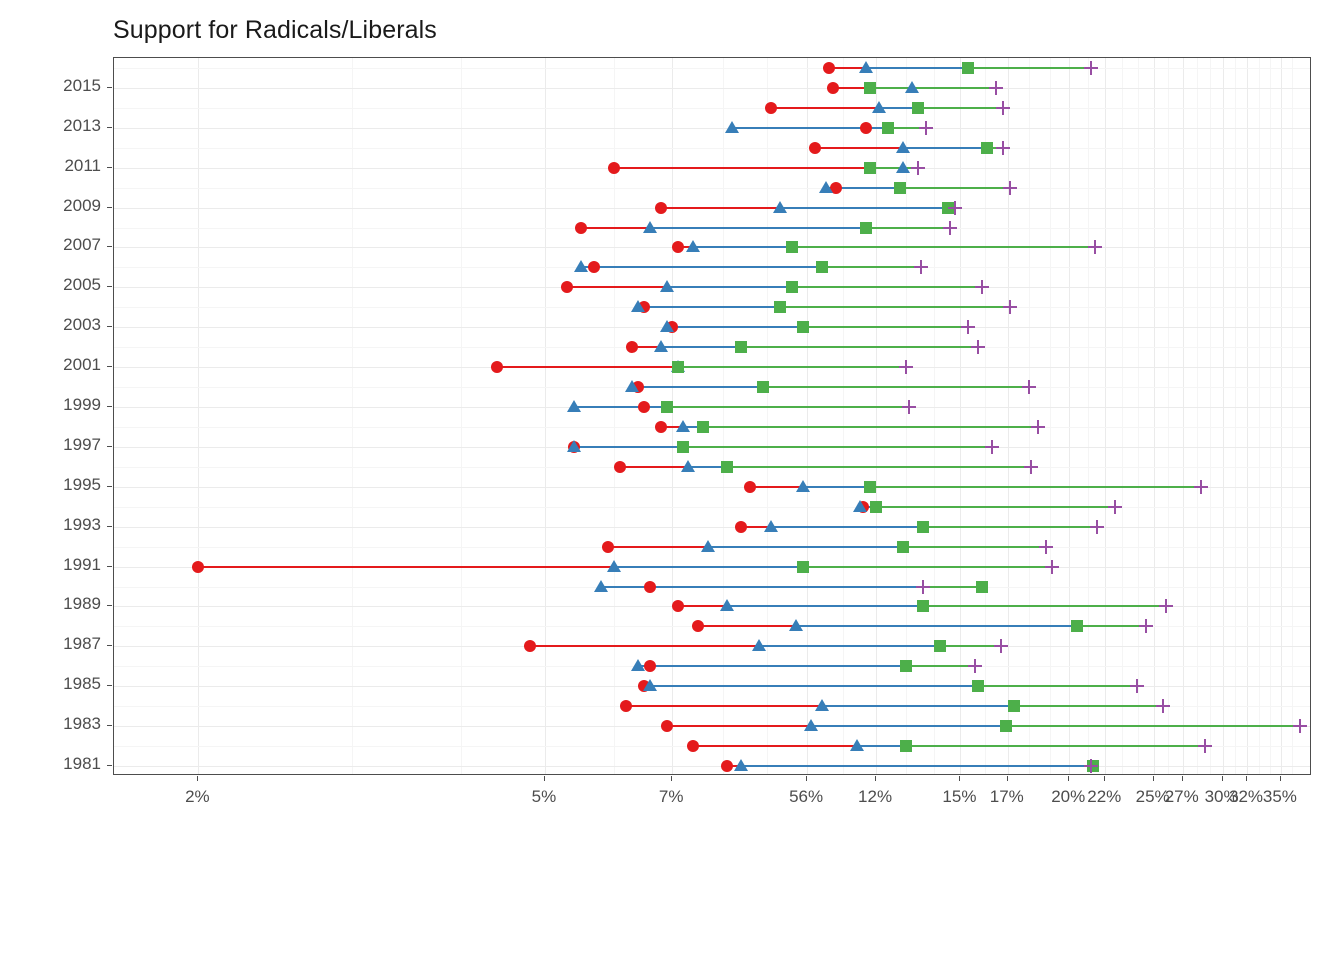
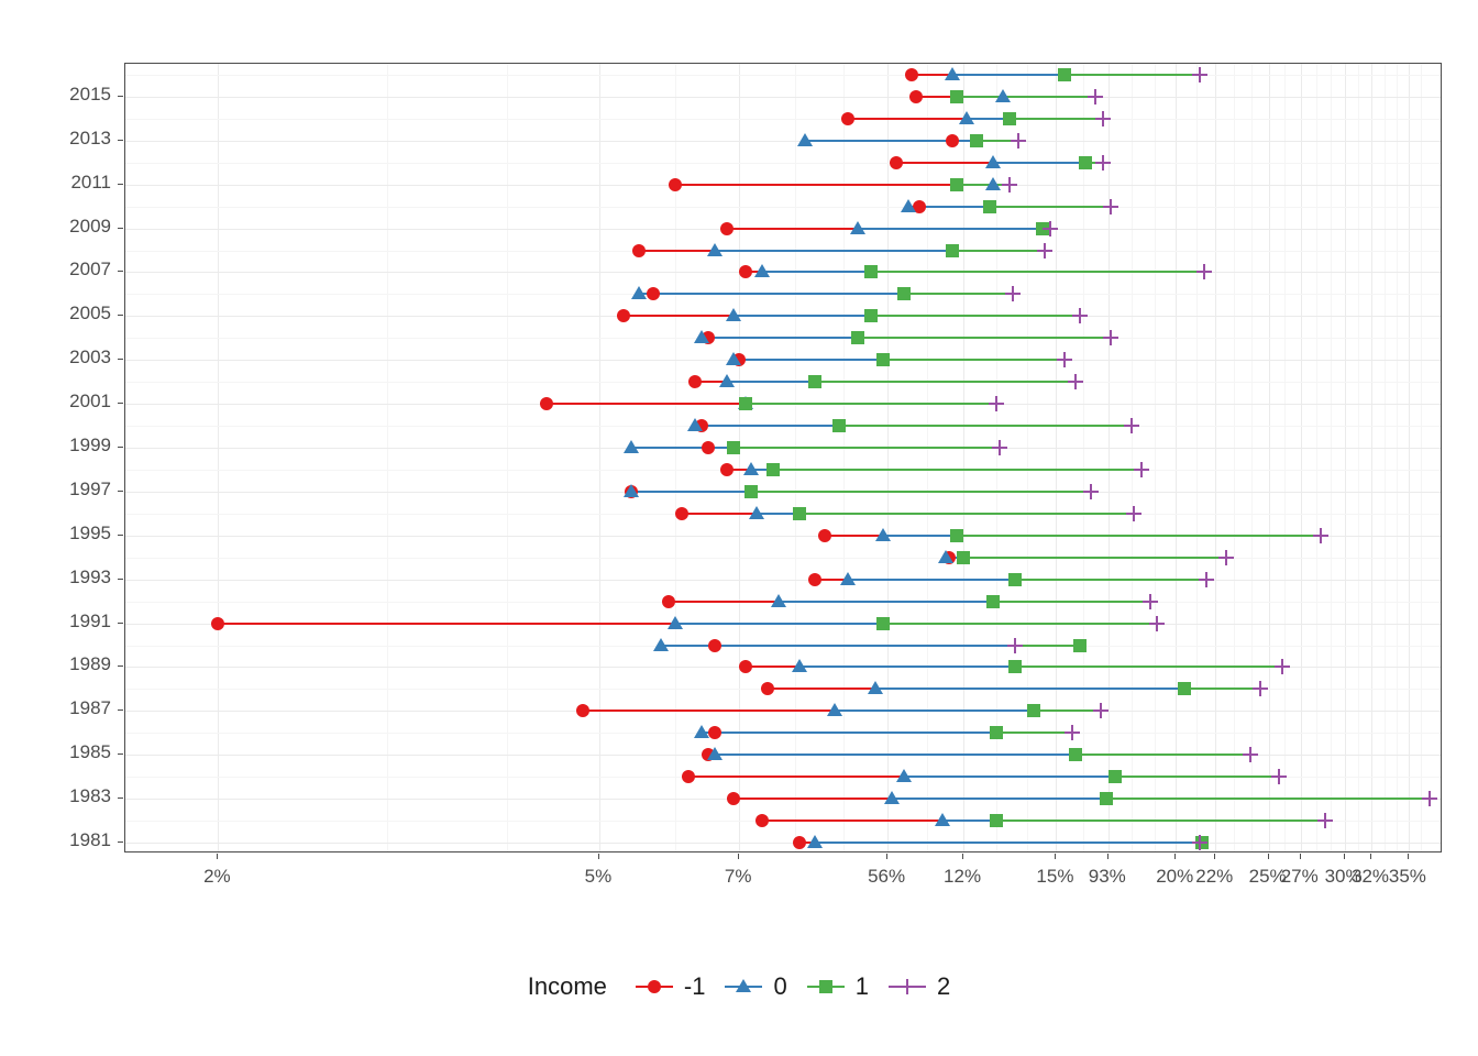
- Support for Radicals/Liberals
  1981
  1983
  1985
  1987
  1989
  1991
  1993
  1995
  1997
  1999
  2001
  2003
  2005
  2007
  2009
  2011
  2013
  2015
  2%
  5%
  7%
  56%
  12%
  15%
- 17%
+ 93%
  20%
  22%
  25%
  27%
  30%
  32%
  35%
+ Income
+ -1
+ 0
+ 1
+ 2
